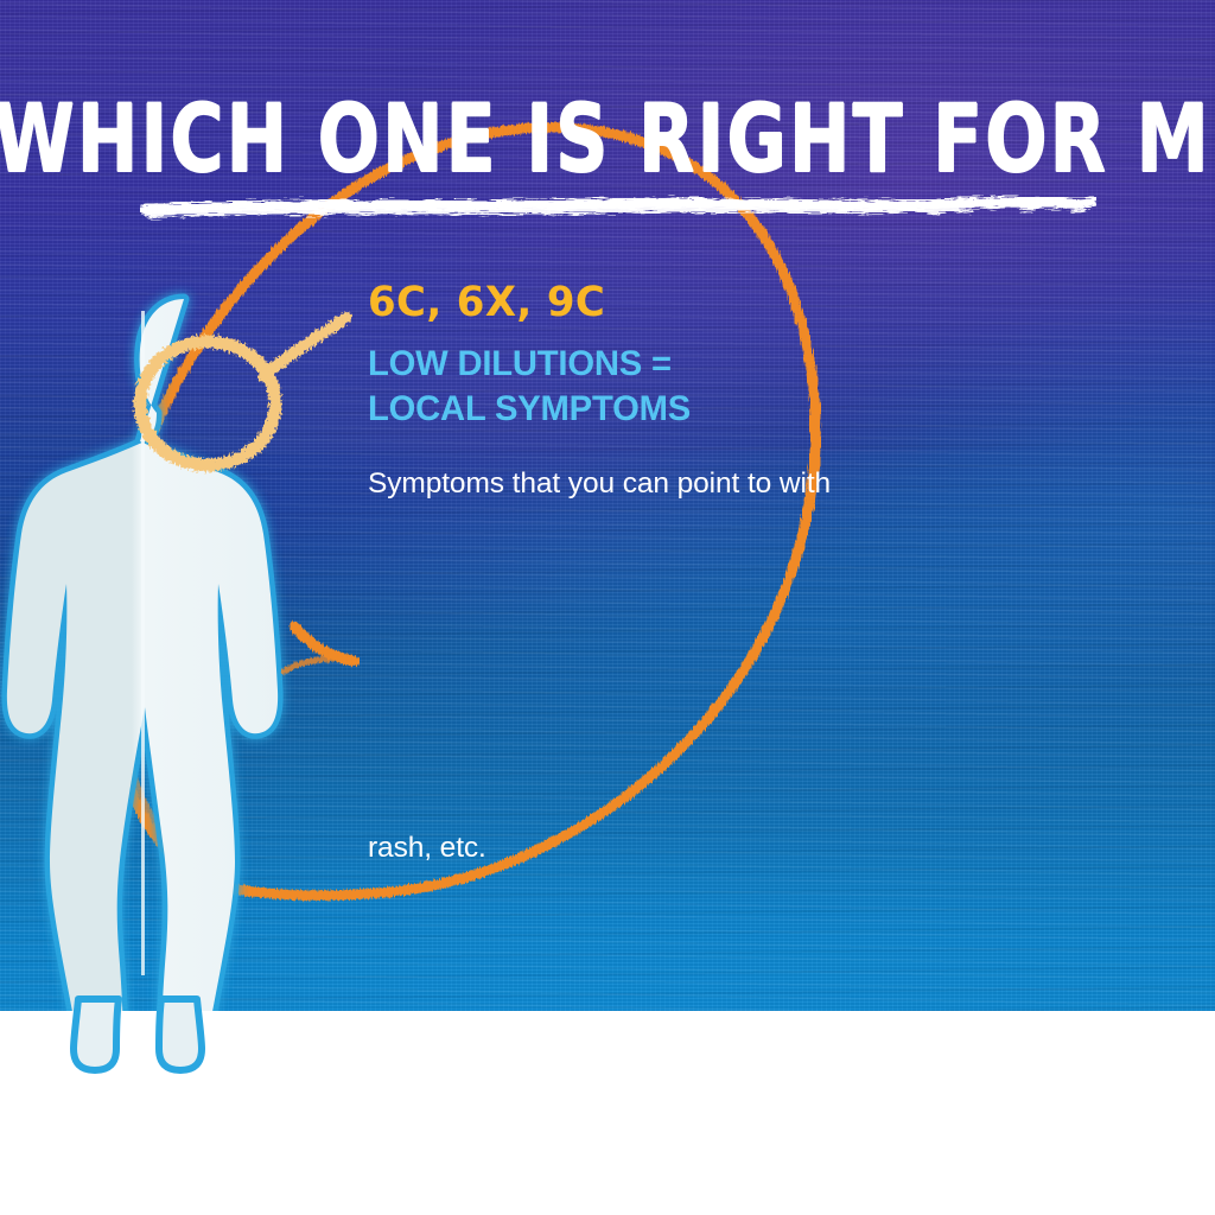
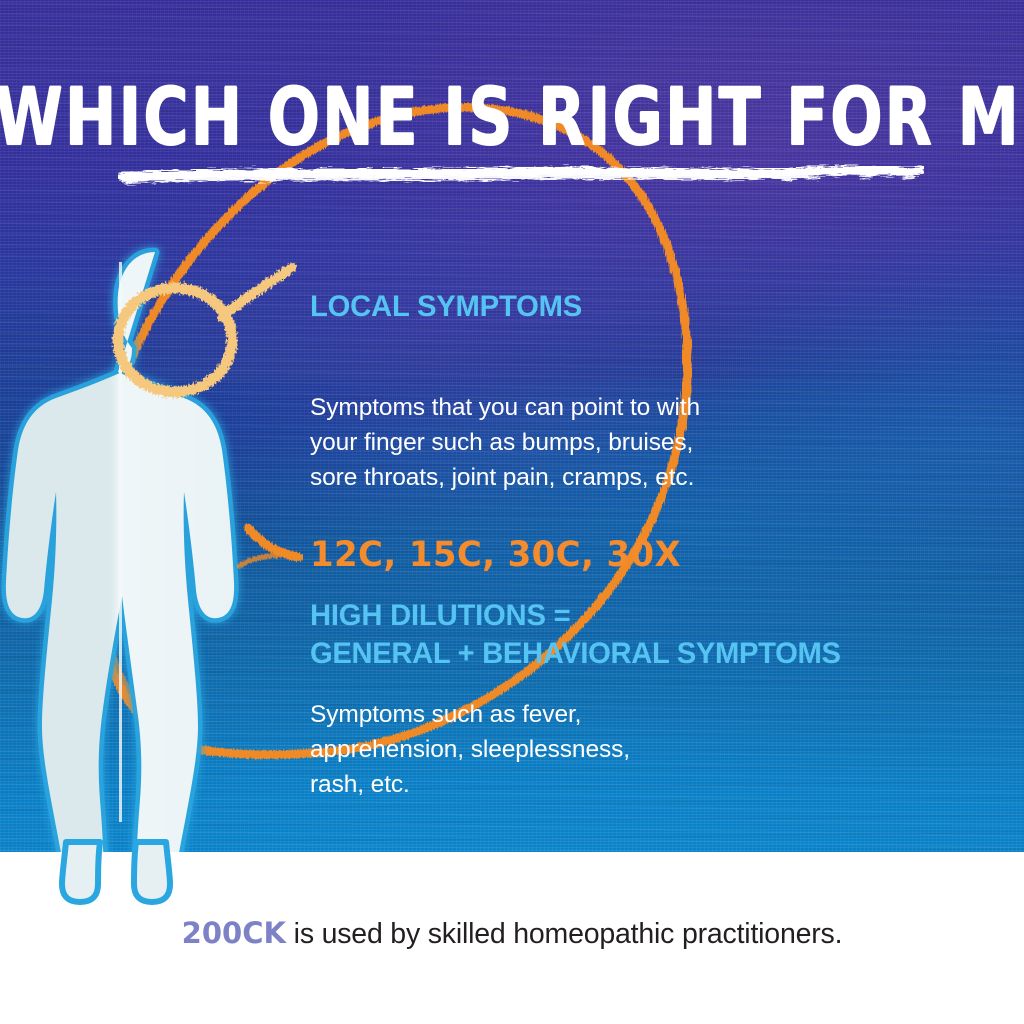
  WHICH ONE IS RIGHT FOR M
- 6C, 6X, 9C
- LOW DILUTIONS =
  LOCAL SYMPTOMS
  Symptoms that you can point to with
+ your finger such as bumps, bruises,
+ sore throats, joint pain, cramps, etc.
+ 12C, 15C, 30C, 30X
+ HIGH DILUTIONS =
+ GENERAL + BEHAVIORAL SYMPTOMS
+ Symptoms such as fever,
+ apprehension, sleeplessness,
  rash, etc.
+ 200CK is used by skilled homeopathic practitioners.
